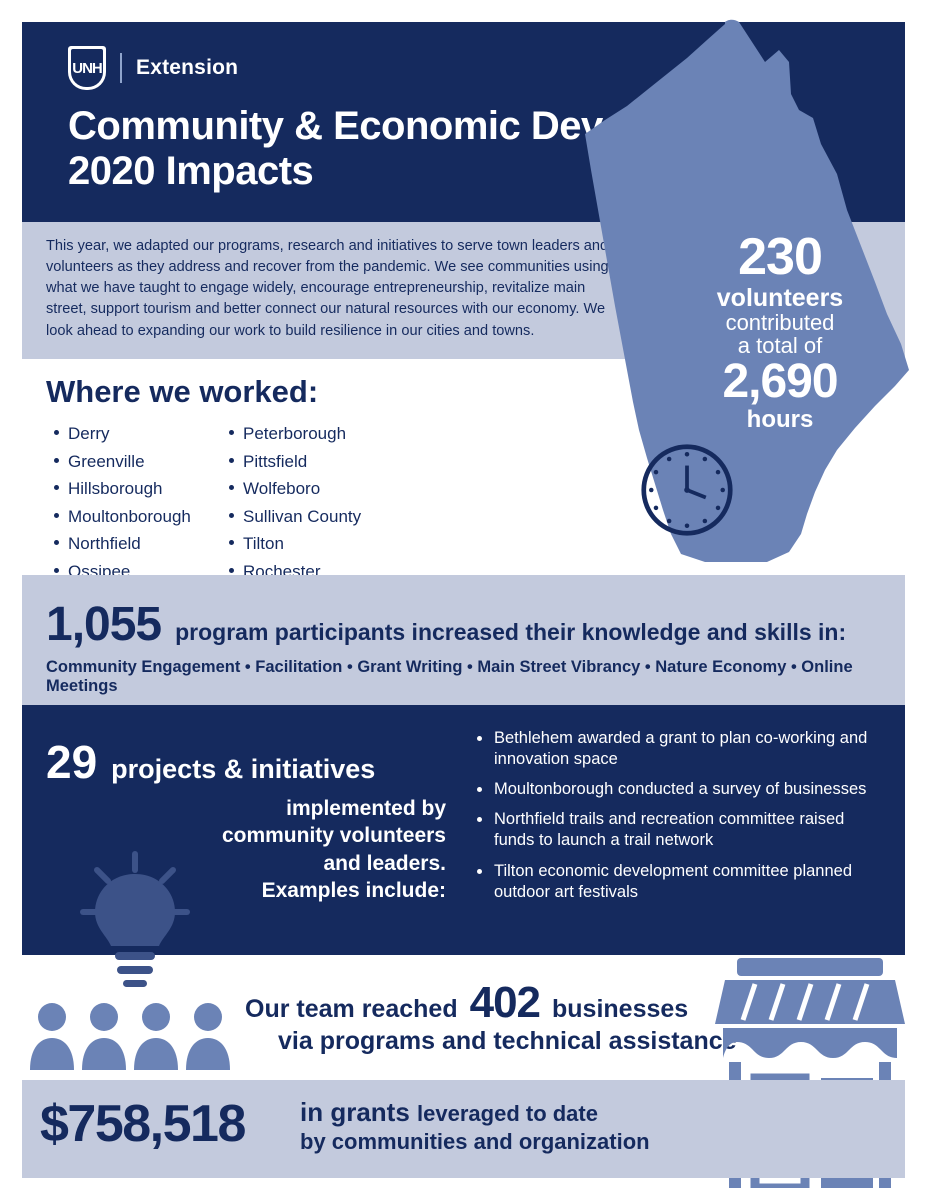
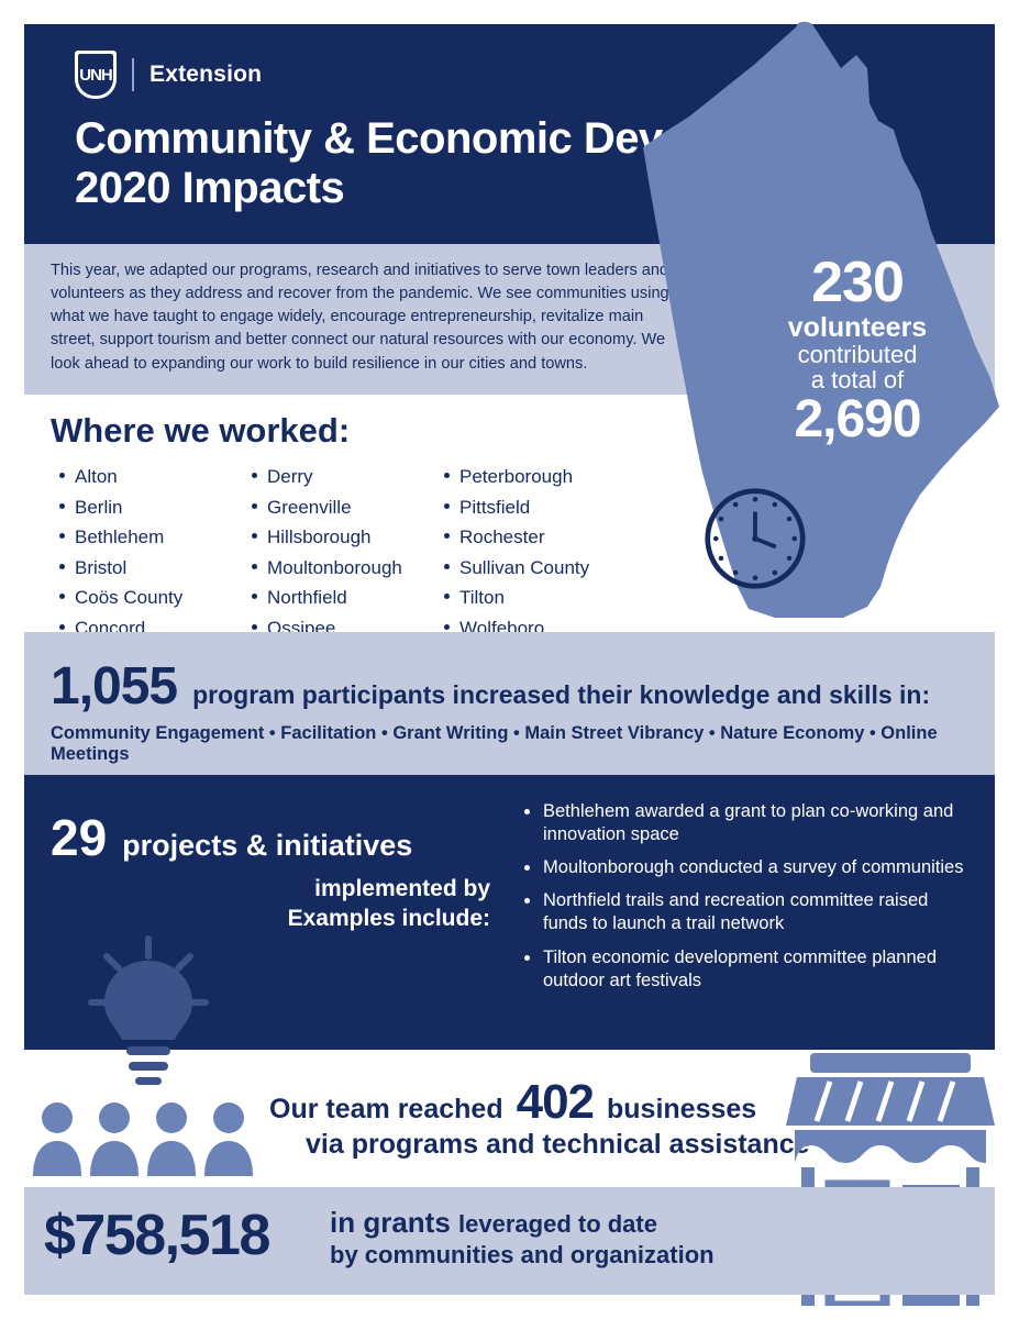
  UNH
  Extension
  Community & Economic Dev
  2020 Impacts
  230
  volunteers
  contributed
  a total of
  2,690
- hours
  This year, we adapted our programs, research and initiatives to serve town leaders and volunteers as they address and recover from the pandemic. We see communities using what we have taught to engage widely, encourage entrepreneurship, revitalize main street, support tourism and better connect our natural resources with our economy. We look ahead to expanding our work to build resilience in our cities and towns.
  Where we worked:
+ Alton
+ Berlin
+ Bethlehem
+ Bristol
+ Coös County
+ Concord
  Derry
  Greenville
  Hillsborough
  Moultonborough
  Northfield
  Ossipee
  Peterborough
  Pittsfield
- Wolfeboro
+ Rochester
  Sullivan County
  Tilton
- Rochester
+ Wolfeboro
  1,055
  program participants increased their knowledge and skills in:
  Community Engagement • Facilitation • Grant Writing • Main Street Vibrancy • Nature Economy • Online Meetings
  29
  projects & initiatives
  implemented by
- community volunteers
- and leaders.
  Examples include:
  Bethlehem awarded a grant to plan co-working and innovation space
- Moultonborough conducted a survey of businesses
+ Moultonborough conducted a survey of communities
  Northfield trails and recreation committee raised funds to launch a trail network
  Tilton economic development committee planned outdoor art festivals
  Our team reached
  402
  businesses
  via programs and technical assistanc
  $758,518
  in grants leveraged to date
  by communities and organization
